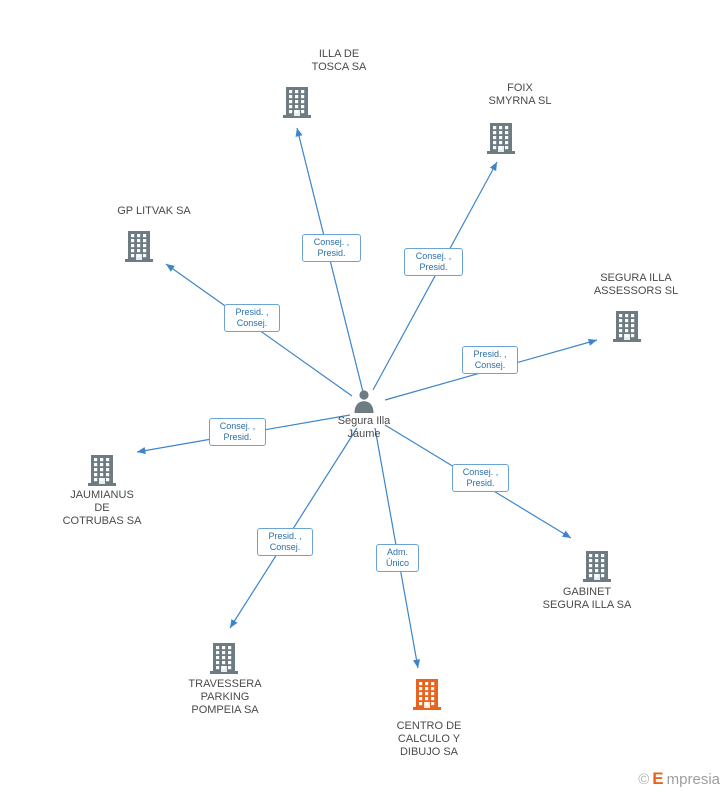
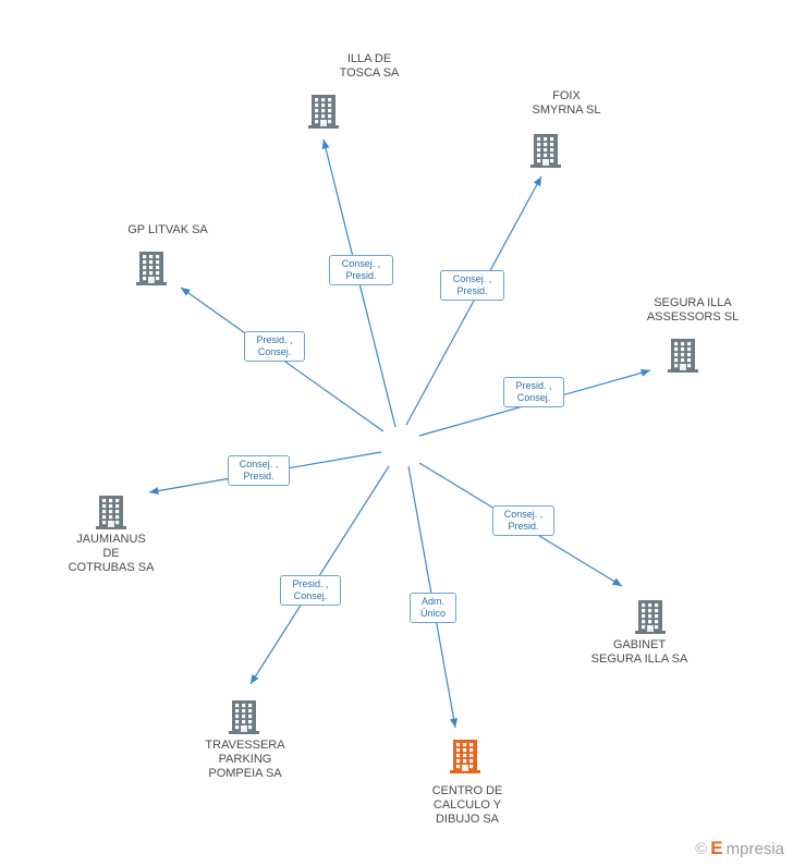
  ILLA DE
  TOSCA SA
  FOIX
  SMYRNA SL
  GP LITVAK SA
  SEGURA ILLA
  ASSESSORS SL
  JAUMIANUS
  DE
  COTRUBAS SA
  GABINET
  SEGURA ILLA SA
  TRAVESSERA
  PARKING
  POMPEIA SA
  CENTRO DE
  CALCULO Y
  DIBUJO SA
  Consej. ,
  Presid.
  Consej. ,
  Presid.
  Presid. ,
  Consej.
  Presid. ,
  Consej.
  Consej. ,
  Presid.
  Consej. ,
  Presid.
  Presid. ,
  Consej.
  Adm.
  Único
- Segura Illa
- Jaume
  ©
  E
  mpresia
